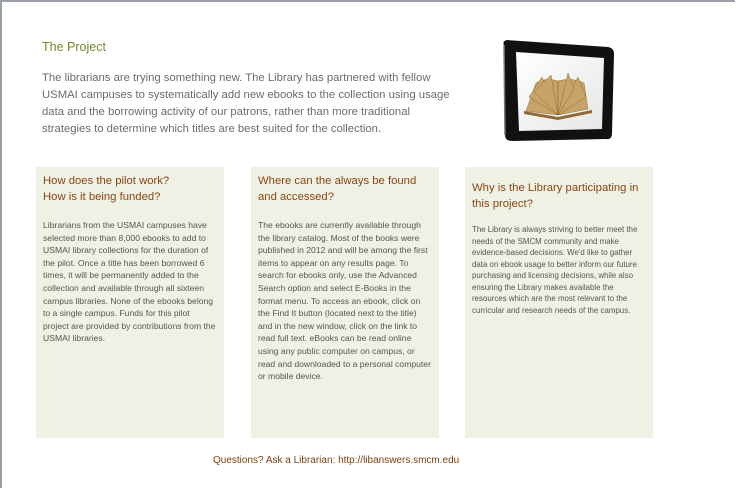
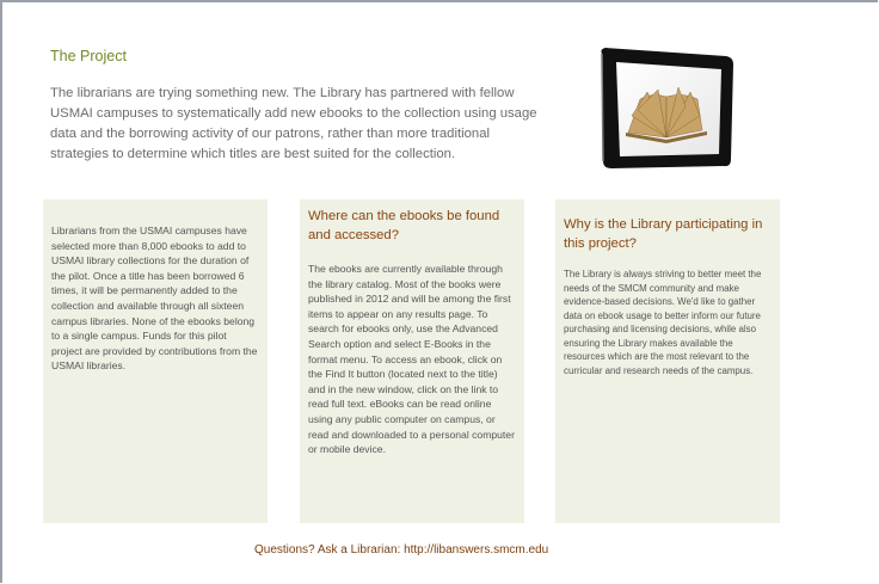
  The Project
  The librarians are trying something new. The Library has partnered with fellow USMAI campuses to systematically add new ebooks to the collection using usage data and the borrowing activity of our patrons, rather than more traditional strategies to determine which titles are best suited for the collection.
- How does the pilot work?
- How is it being funded?
  Librarians from the USMAI campuses have selected more than 8,000 ebooks to add to USMAI library collections for the duration of the pilot. Once a title has been borrowed 6 times, it will be permanently added to the collection and available through all sixteen campus libraries. None of the ebooks belong to a single campus. Funds for this pilot project are provided by contributions from the USMAI libraries.
- Where can the always be found
+ Where can the ebooks be found
  and accessed?
  The ebooks are currently available through the library catalog. Most of the books were published in 2012 and will be among the first items to appear on any results page. To search for ebooks only, use the Advanced Search option and select E-Books in the format menu. To access an ebook, click on the Find It button (located next to the title) and in the new window, click on the link to read full text. eBooks can be read online using any public computer on campus, or read and downloaded to a personal computer or mobile device.
  Why is the Library participating in
  this project?
  The Library is always striving to better meet the needs of the SMCM community and make evidence-based decisions. We'd like to gather data on ebook usage to better inform our future purchasing and licensing decisions, while also ensuring the Library makes available the resources which are the most relevant to the curricular and research needs of the campus.
  Questions? Ask a Librarian: http://libanswers.smcm.edu
